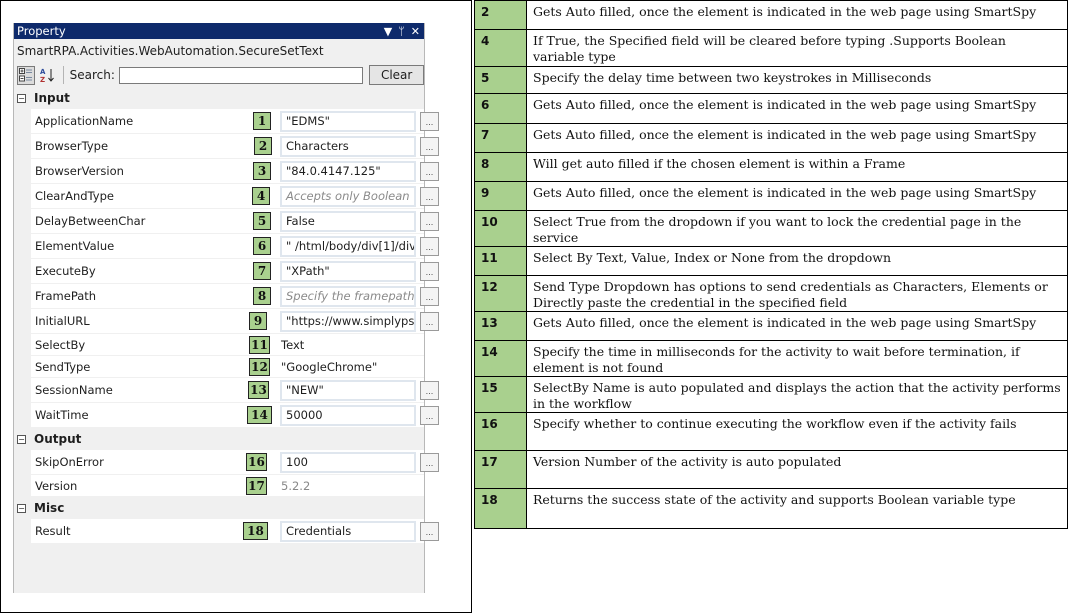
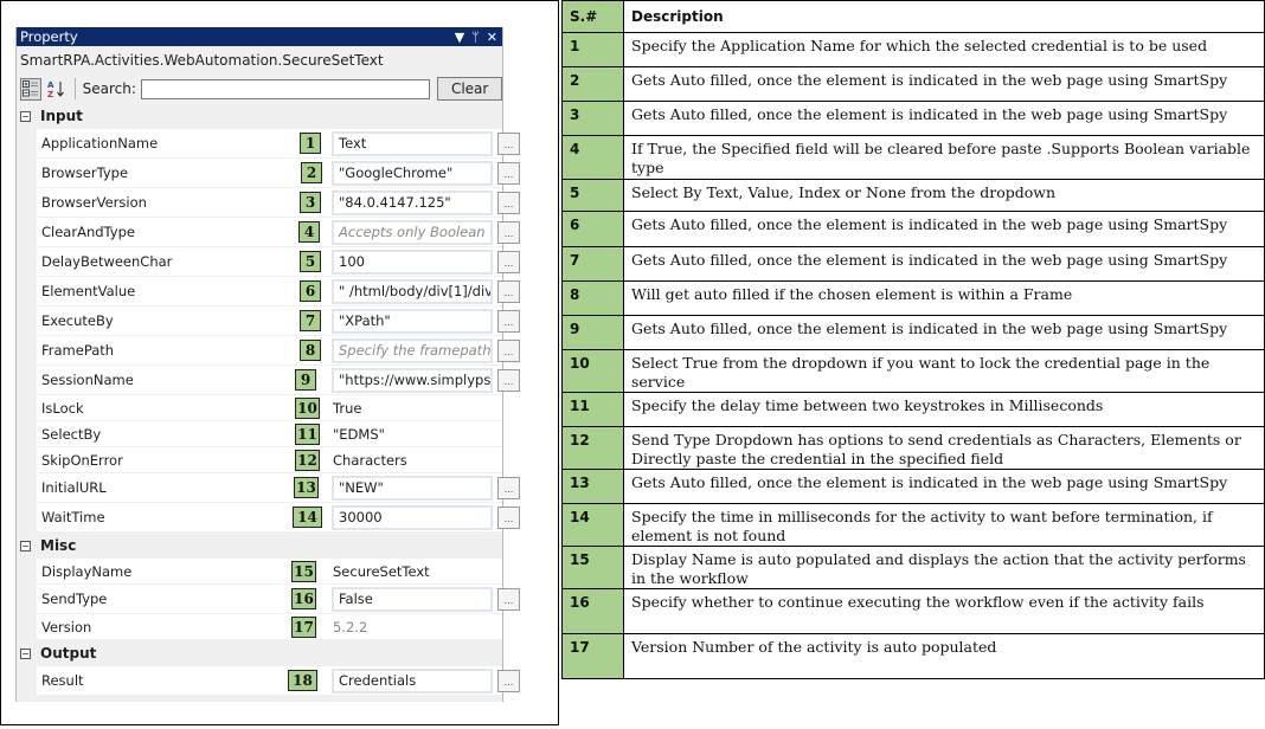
  Property
  ▼
  ᛘ
  ✕
  SmartRPA.Activities.WebAutomation.SecureSetText
  A
  Z
  Search:
  Clear
  −
  Input
  ApplicationName
  1
- "EDMS"
+ Text
  ...
  BrowserType
  2
- Characters
+ "GoogleChrome"
  ...
  BrowserVersion
  3
  "84.0.4147.125"
  ...
  ClearAndType
  4
  Accepts only Boolean
  ...
  DelayBetweenChar
  5
- False
+ 100
  ...
  ElementValue
  6
  " /html/body/div[1]/div
  ...
  ExecuteBy
  7
  "XPath"
  ...
  FramePath
  8
  Specify the framepath
  ...
- InitialURL
+ SessionName
  9
  "https://www.simplyps
  ...
+ IsLock
+ 10
+ True
  SelectBy
  11
- Text
+ "EDMS"
- SendType
+ SkipOnError
  12
- "GoogleChrome"
+ Characters
- SessionName
+ InitialURL
  13
  "NEW"
  ...
  WaitTime
  14
- 50000
+ 30000
  ...
  −
- Output
+ Misc
+ DisplayName
+ 15
+ SecureSetText
- SkipOnError
+ SendType
  16
- 100
+ False
  ...
  Version
  17
  5.2.2
  −
- Misc
+ Output
  Result
  18
  Credentials
  ...
+ S.#	Description
+ 1	Specify the Application Name for which the selected credential is to be used
  2	Gets Auto filled, once the element is indicated in the web page using SmartSpy
+ 3	Gets Auto filled, once the element is indicated in the web page using SmartSpy
- 4	If True, the Specified field will be cleared before typing .Supports Boolean variable type
+ 4	If True, the Specified field will be cleared before paste .Supports Boolean variable type
- 5	Specify the delay time between two keystrokes in Milliseconds
+ 5	Select By Text, Value, Index or None from the dropdown
  6	Gets Auto filled, once the element is indicated in the web page using SmartSpy
  7	Gets Auto filled, once the element is indicated in the web page using SmartSpy
  8	Will get auto filled if the chosen element is within a Frame
  9	Gets Auto filled, once the element is indicated in the web page using SmartSpy
  10	Select True from the dropdown if you want to lock the credential page in the service
- 11	Select By Text, Value, Index or None from the dropdown
+ 11	Specify the delay time between two keystrokes in Milliseconds
  12	Send Type Dropdown has options to send credentials as Characters, Elements or Directly paste the credential in the specified field
  13	Gets Auto filled, once the element is indicated in the web page using SmartSpy
- 14	Specify the time in milliseconds for the activity to wait before termination, if element is not found
+ 14	Specify the time in milliseconds for the activity to want before termination, if element is not found
- 15	SelectBy Name is auto populated and displays the action that the activity performs in the workflow
+ 15	Display Name is auto populated and displays the action that the activity performs in the workflow
  16	Specify whether to continue executing the workflow even if the activity fails
  17	Version Number of the activity is auto populated
- 18	Returns the success state of the activity and supports Boolean variable type
